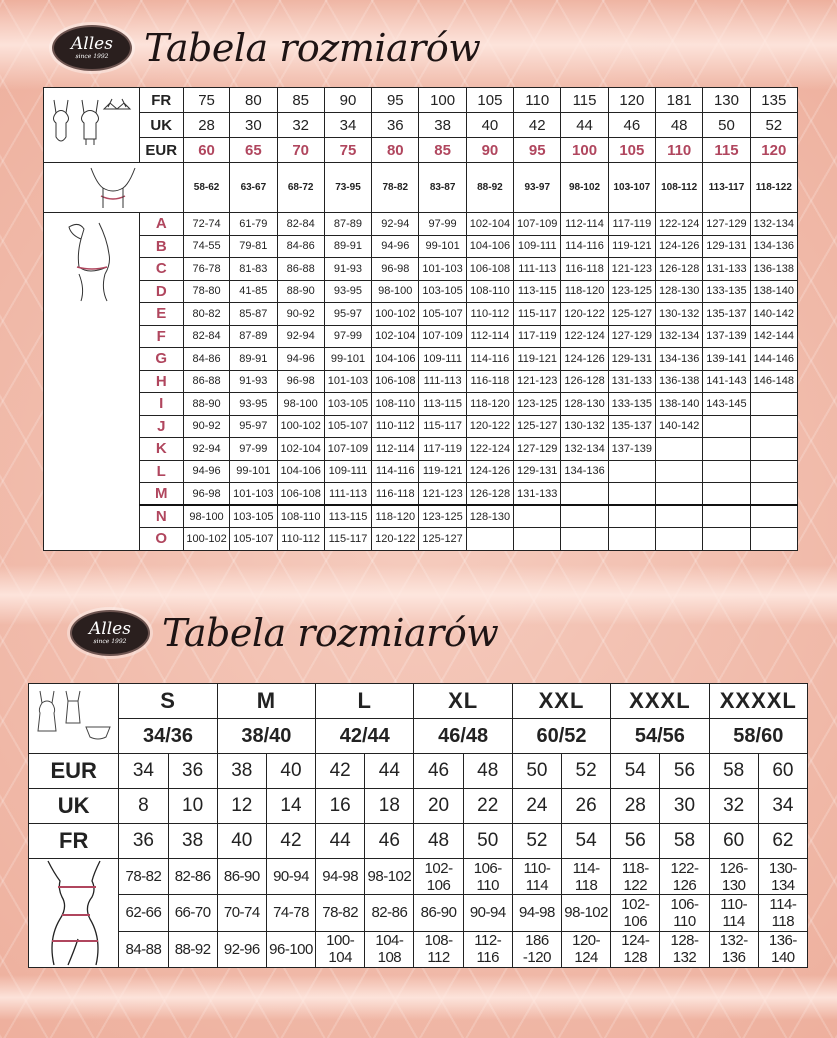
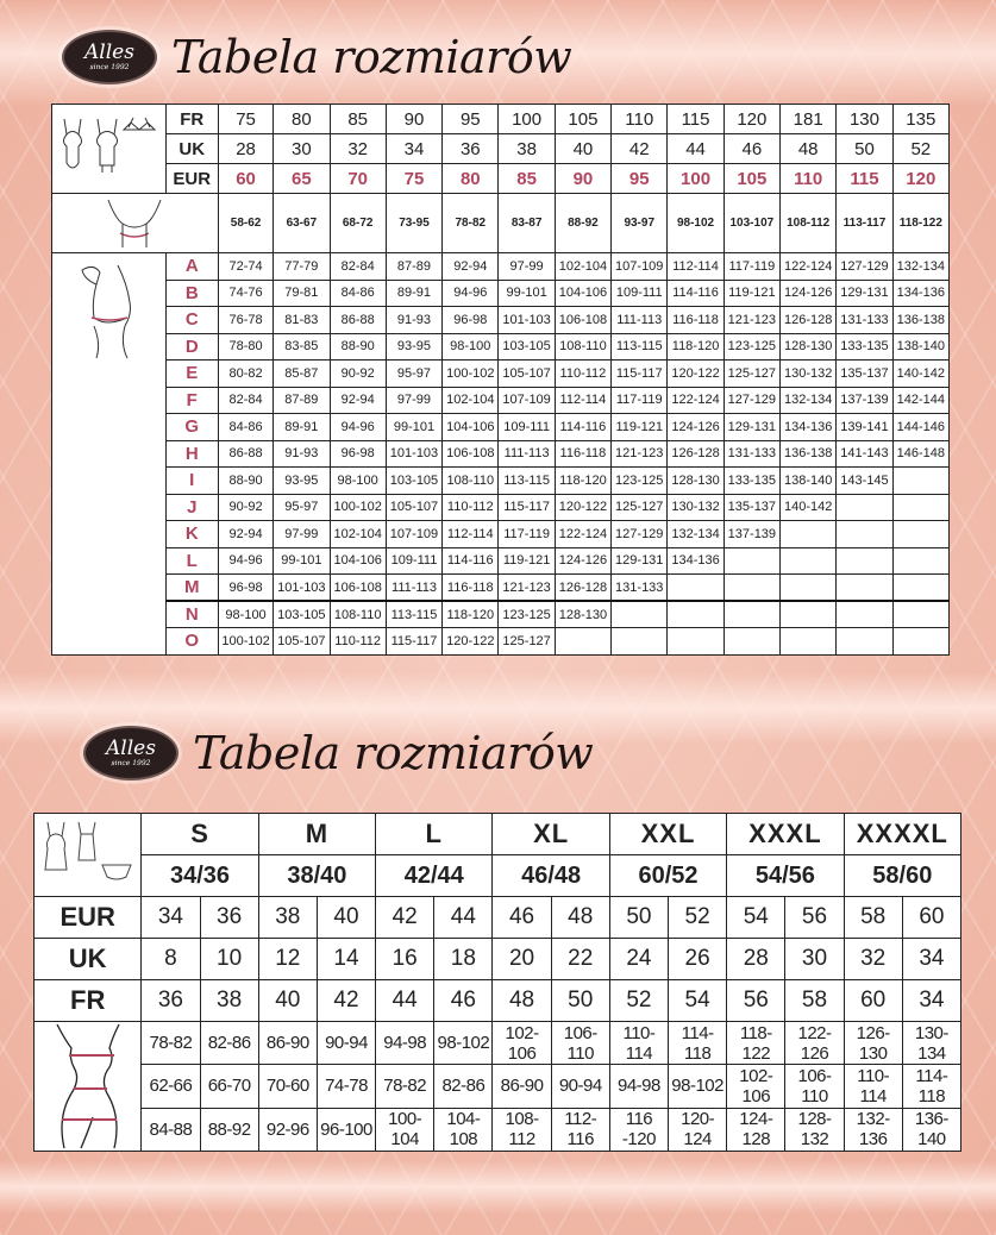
  Alles
  Tabela rozmiarów
  	FR	75	80	85	90	95	100	105	110	115	120	181	130	135
  UK	28	30	32	34	36	38	40	42	44	46	48	50	52
  EUR	60	65	70	75	80	85	90	95	100	105	110	115	120
  	58-62	63-67	68-72	73-95	78-82	83-87	88-92	93-97	98-102	103-107	108-112	113-117	118-122
- 	A	72-74	61-79	82-84	87-89	92-94	97-99	102-104	107-109	112-114	117-119	122-124	127-129	132-134
+ 	A	72-74	77-79	82-84	87-89	92-94	97-99	102-104	107-109	112-114	117-119	122-124	127-129	132-134
- B	74-55	79-81	84-86	89-91	94-96	99-101	104-106	109-111	114-116	119-121	124-126	129-131	134-136
+ B	74-76	79-81	84-86	89-91	94-96	99-101	104-106	109-111	114-116	119-121	124-126	129-131	134-136
  C	76-78	81-83	86-88	91-93	96-98	101-103	106-108	111-113	116-118	121-123	126-128	131-133	136-138
- D	78-80	41-85	88-90	93-95	98-100	103-105	108-110	113-115	118-120	123-125	128-130	133-135	138-140
+ D	78-80	83-85	88-90	93-95	98-100	103-105	108-110	113-115	118-120	123-125	128-130	133-135	138-140
  E	80-82	85-87	90-92	95-97	100-102	105-107	110-112	115-117	120-122	125-127	130-132	135-137	140-142
  F	82-84	87-89	92-94	97-99	102-104	107-109	112-114	117-119	122-124	127-129	132-134	137-139	142-144
  G	84-86	89-91	94-96	99-101	104-106	109-111	114-116	119-121	124-126	129-131	134-136	139-141	144-146
  H	86-88	91-93	96-98	101-103	106-108	111-113	116-118	121-123	126-128	131-133	136-138	141-143	146-148
  I	88-90	93-95	98-100	103-105	108-110	113-115	118-120	123-125	128-130	133-135	138-140	143-145
  J	90-92	95-97	100-102	105-107	110-112	115-117	120-122	125-127	130-132	135-137	140-142
  K	92-94	97-99	102-104	107-109	112-114	117-119	122-124	127-129	132-134	137-139
  L	94-96	99-101	104-106	109-111	114-116	119-121	124-126	129-131	134-136
  M	96-98	101-103	106-108	111-113	116-118	121-123	126-128	131-133
  N	98-100	103-105	108-110	113-115	118-120	123-125	128-130
  O	100-102	105-107	110-112	115-117	120-122	125-127
  Alles
  Tabela rozmiarów
  	S	M	L	XL	XXL	XXXL	XXXXL
  34/36	38/40	42/44	46/48	60/52	54/56	58/60
  EUR	34	36	38	40	42	44	46	48	50	52	54	56	58	60
  UK	8	10	12	14	16	18	20	22	24	26	28	30	32	34
- FR	36	38	40	42	44	46	48	50	52	54	56	58	60	62
+ FR	36	38	40	42	44	46	48	50	52	54	56	58	60	34
  	78-82	82-86	86-90	90-94	94-98	98-102	102-106	106-110	110-114	114-118	118-122	122-126	126-130	130-134
- 62-66	66-70	70-74	74-78	78-82	82-86	86-90	90-94	94-98	98-102	102-106	106-110	110-114	114-118
+ 62-66	66-70	70-60	74-78	78-82	82-86	86-90	90-94	94-98	98-102	102-106	106-110	110-114	114-118
- 84-88	88-92	92-96	96-100	100-104	104-108	108-112	112-116	186 -120	120-124	124-128	128-132	132-136	136-140
+ 84-88	88-92	92-96	96-100	100-104	104-108	108-112	112-116	116 -120	120-124	124-128	128-132	132-136	136-140
